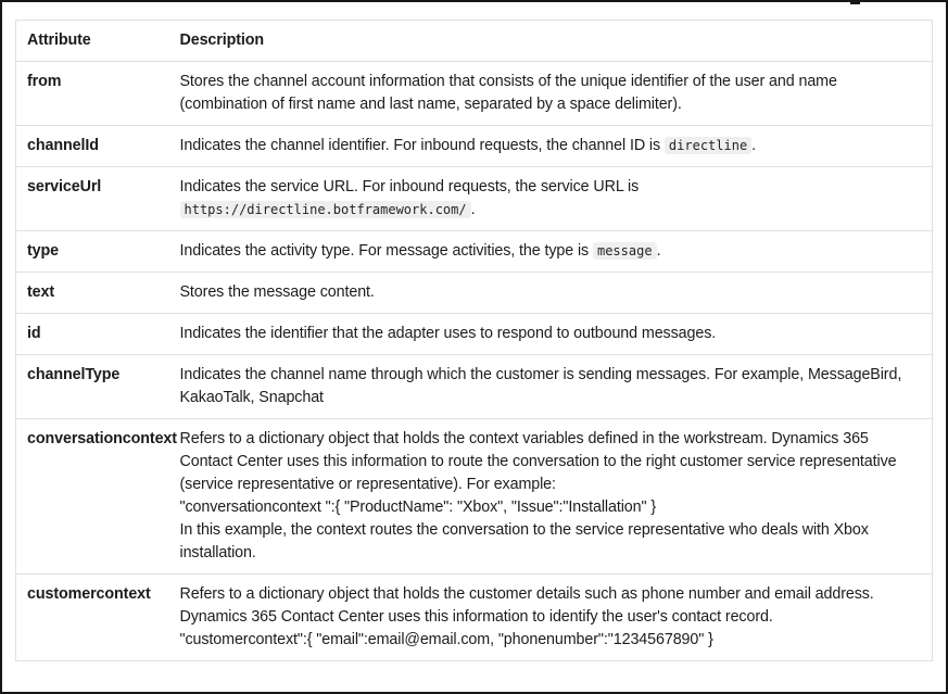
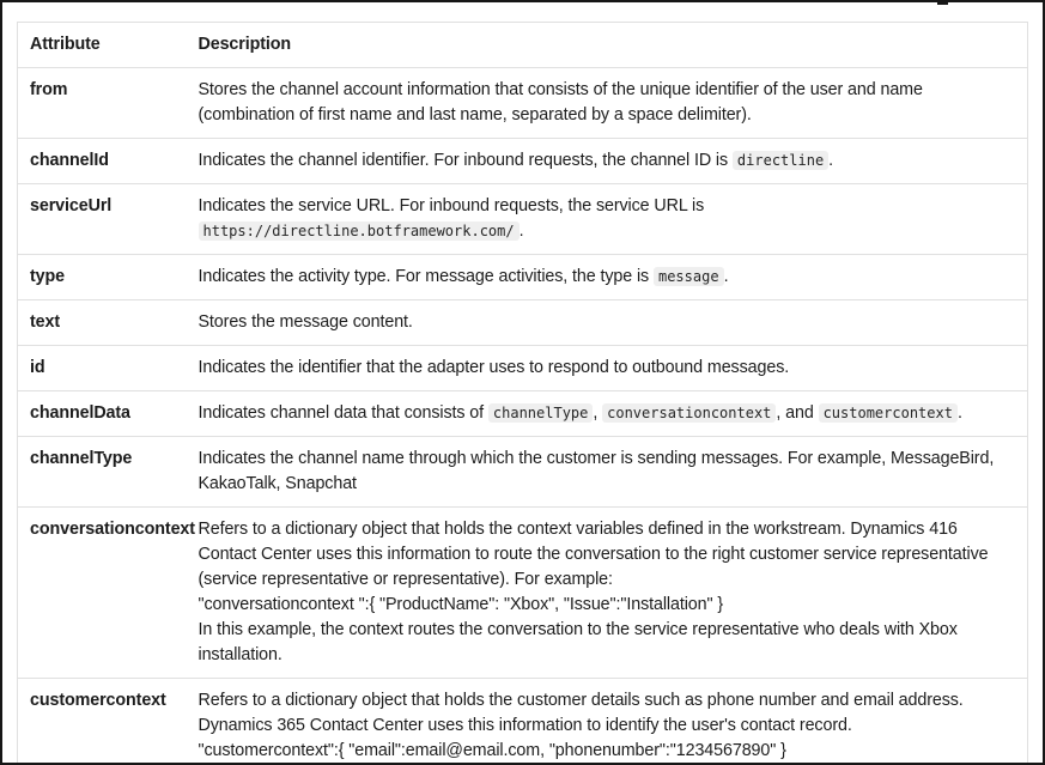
  Attribute	Description
  from	Stores the channel account information that consists of the unique identifier of the user and name (combination of first name and last name, separated by a space delimiter).
  channelId	Indicates the channel identifier. For inbound requests, the channel ID is directline .
  serviceUrl	Indicates the service URL. For inbound requests, the service URL is https://directline.botframework.com/ .
  type	Indicates the activity type. For message activities, the type is message .
  text	Stores the message content.
  id	Indicates the identifier that the adapter uses to respond to outbound messages.
+ channelData	Indicates channel data that consists of channelType , conversationcontext , and customercontext .
  channelType	Indicates the channel name through which the customer is sending messages. For example, MessageBird, KakaoTalk, Snapchat
- conversationcontext	Refers to a dictionary object that holds the context variables defined in the workstream. Dynamics 365 Contact Center uses this information to route the conversation to the right customer service representative (service representative or representative). For example:"conversationcontext ":{ "ProductName": "Xbox", "Issue":"Installation" }In this example, the context routes the conversation to the service representative who deals with Xbox installation.
+ conversationcontext	Refers to a dictionary object that holds the context variables defined in the workstream. Dynamics 416 Contact Center uses this information to route the conversation to the right customer service representative (service representative or representative). For example:"conversationcontext ":{ "ProductName": "Xbox", "Issue":"Installation" }In this example, the context routes the conversation to the service representative who deals with Xbox installation.
  customercontext	Refers to a dictionary object that holds the customer details such as phone number and email address. Dynamics 365 Contact Center uses this information to identify the user's contact record."customercontext":{ "email":email@email.com, "phonenumber":"1234567890" }
